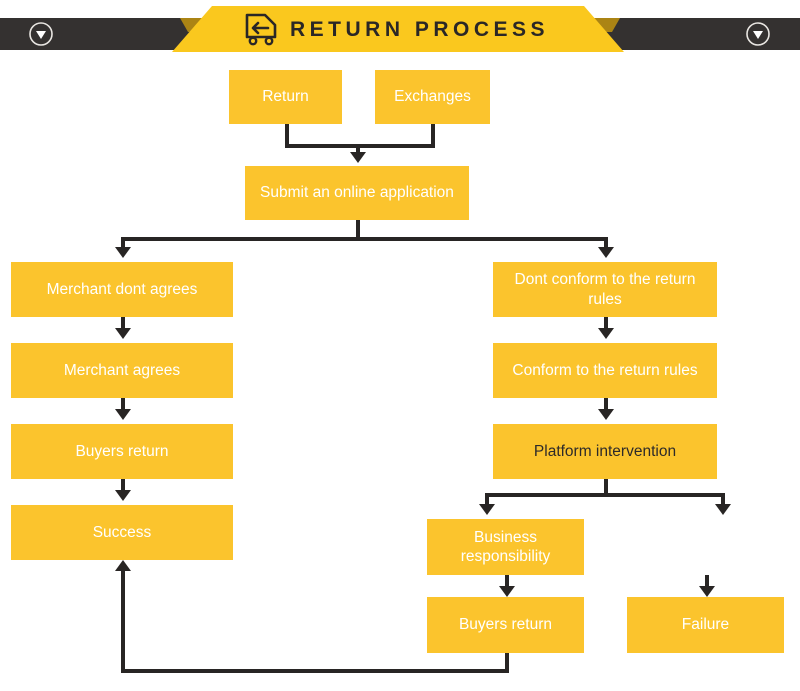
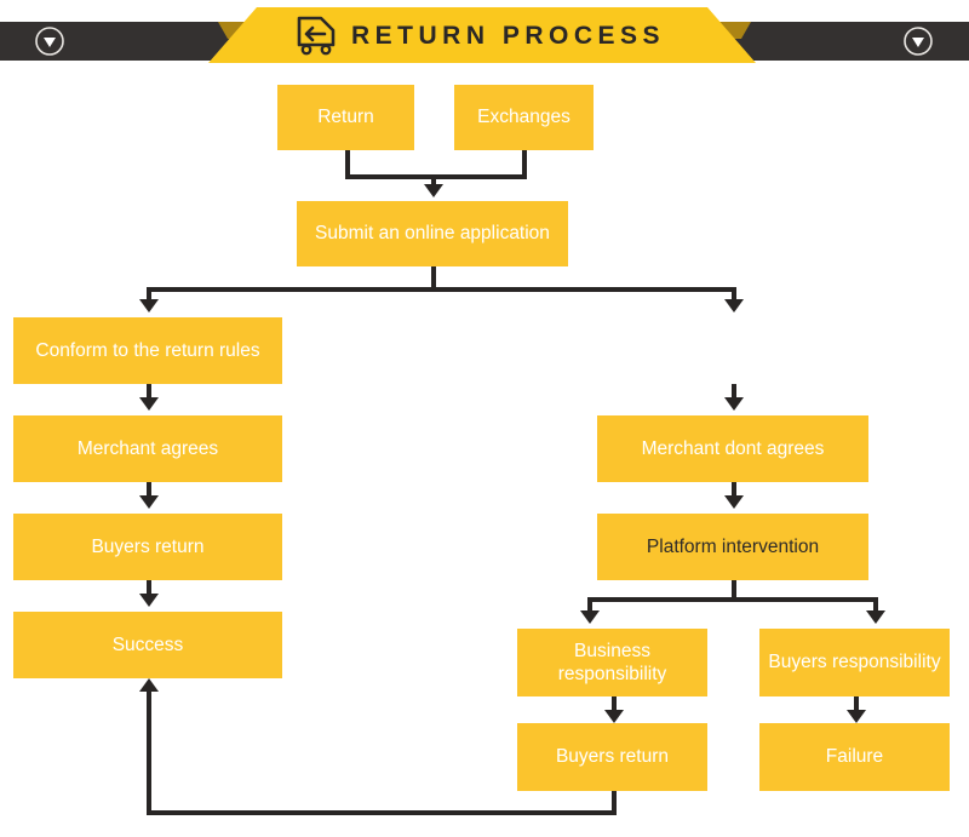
  RETURN PROCESS
  Return
  Exchanges
  Submit an online application
- Merchant dont agrees
+ Conform to the return rules
- Dont conform to the return rules
  Merchant agrees
- Conform to the return rules
+ Merchant dont agrees
  Buyers return
  Platform intervention
  Success
  Business responsibility
+ Buyers responsibility
  Buyers return
  Failure
